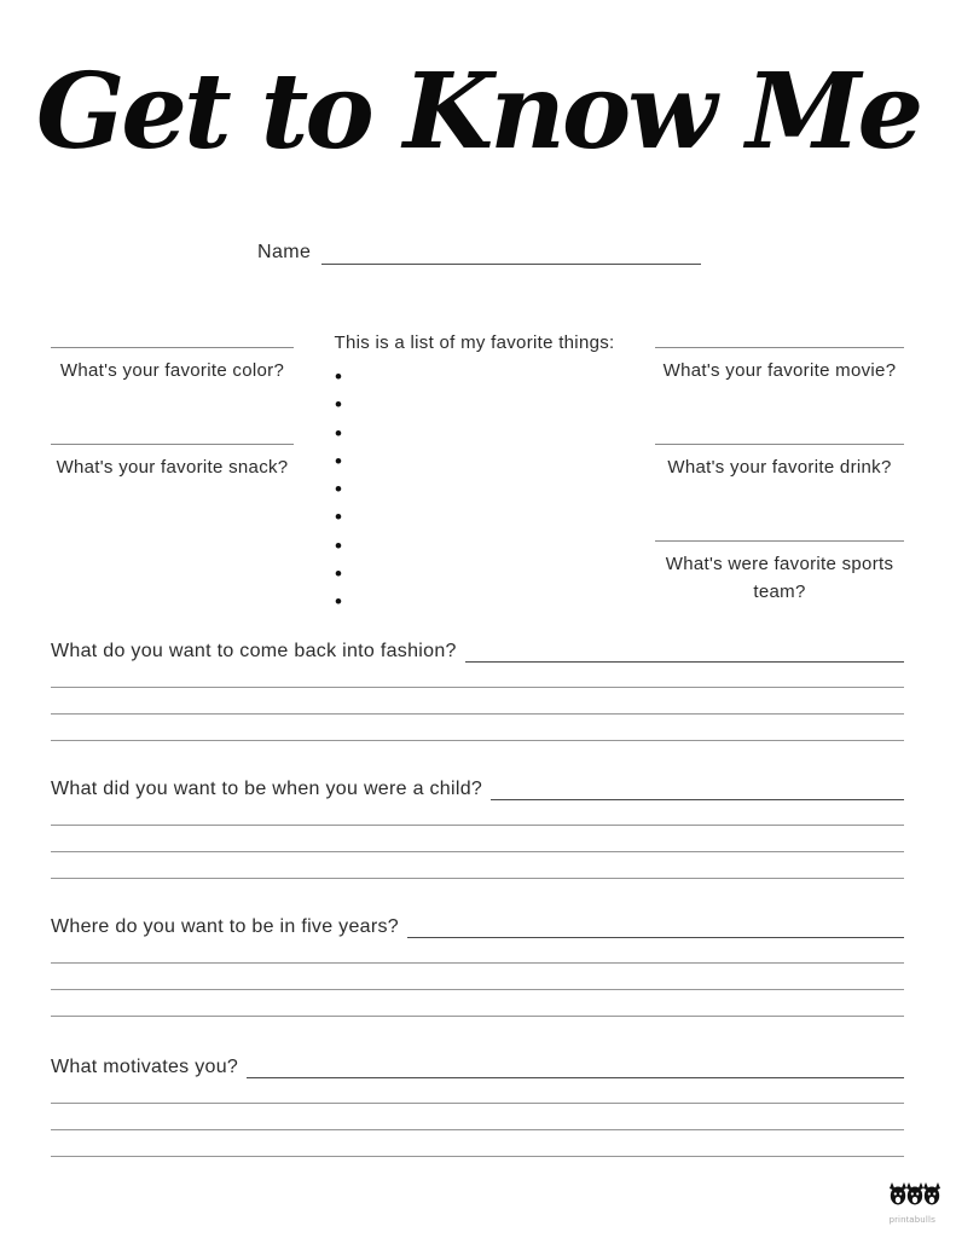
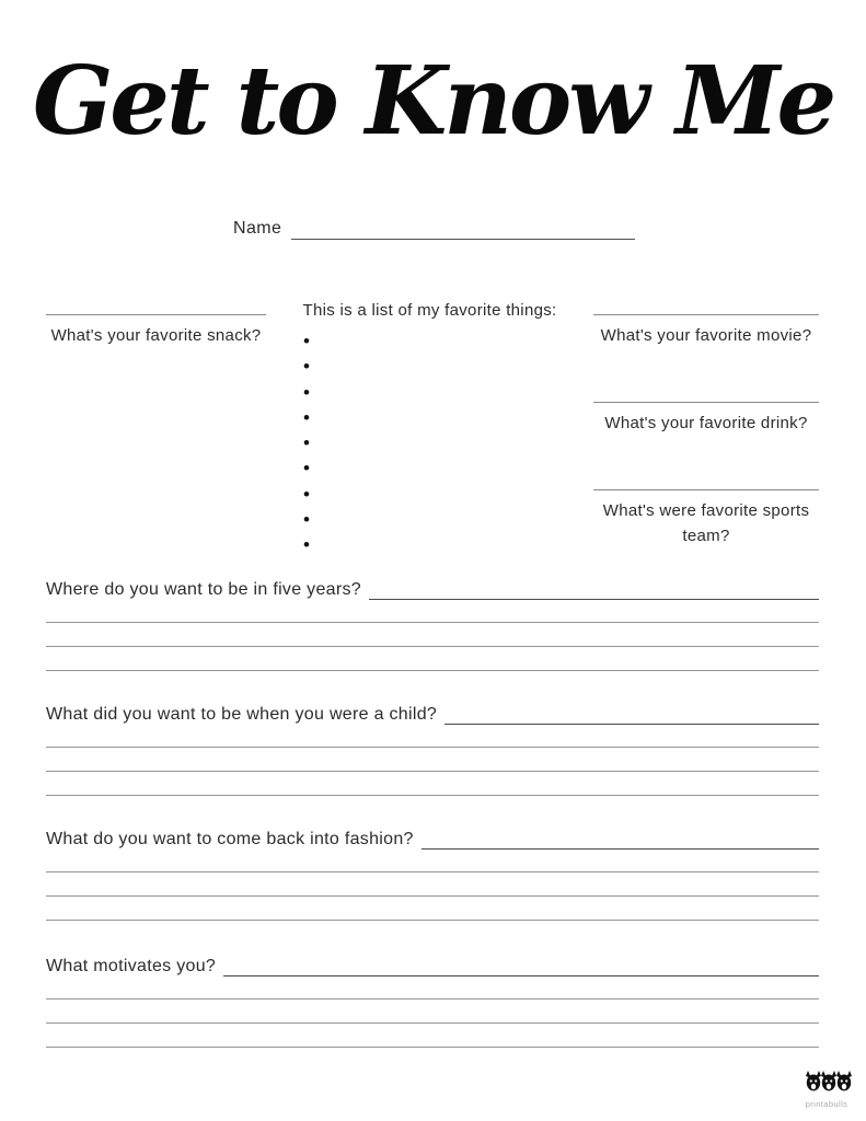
  Get to Know Me
  Name
- What's your favorite color?
  What's your favorite snack?
  This is a list of my favorite things:
  •
  •
  •
  •
  •
  •
  •
  •
  •
  What's your favorite movie?
  What's your favorite drink?
  What's were favorite sports team?
- What do you want to come back into fashion?
+ Where do you want to be in five years?
  What did you want to be when you were a child?
- Where do you want to be in five years?
+ What do you want to come back into fashion?
  What motivates you?
  printabulls
